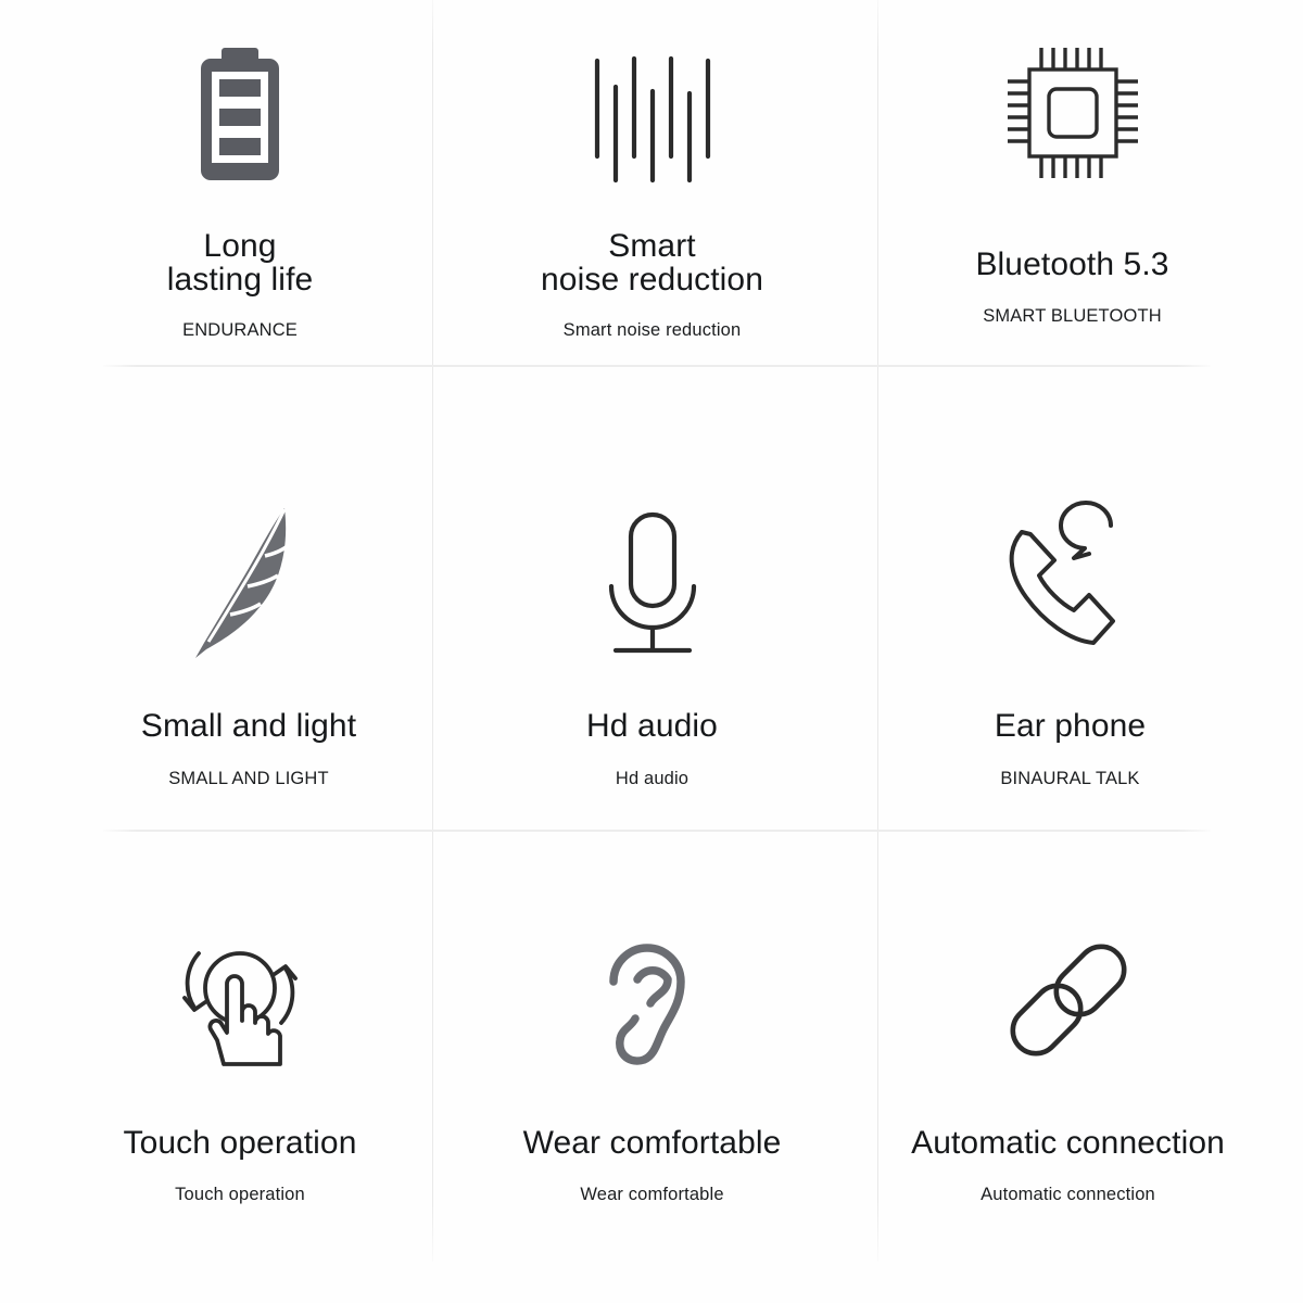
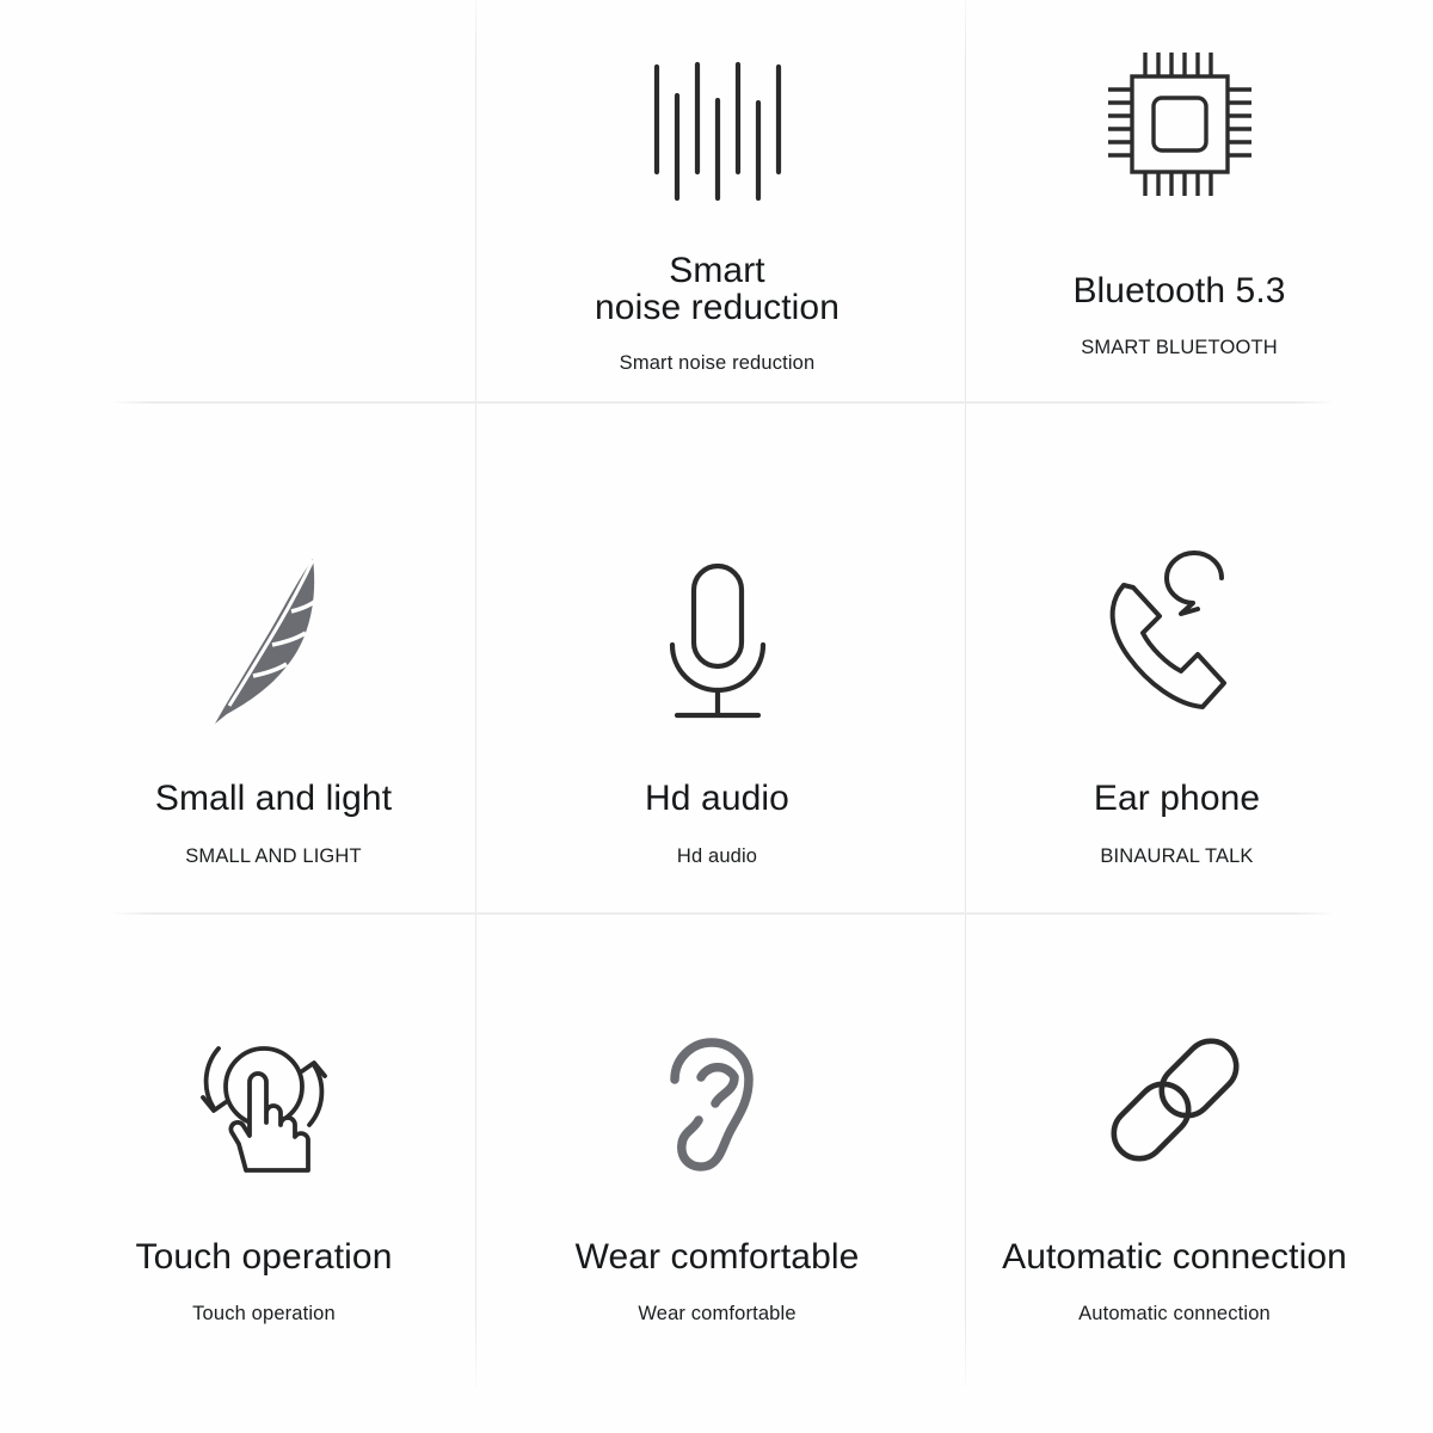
- Long
- lasting life
- ENDURANCE
  Smart
  noise reduction
  Smart noise reduction
  Bluetooth 5.3
  SMART BLUETOOTH
  Small and light
  SMALL AND LIGHT
  Hd audio
  Hd audio
  Ear phone
  BINAURAL TALK
  Touch operation
  Touch operation
  Wear comfortable
  Wear comfortable
  Automatic connection
  Automatic connection
